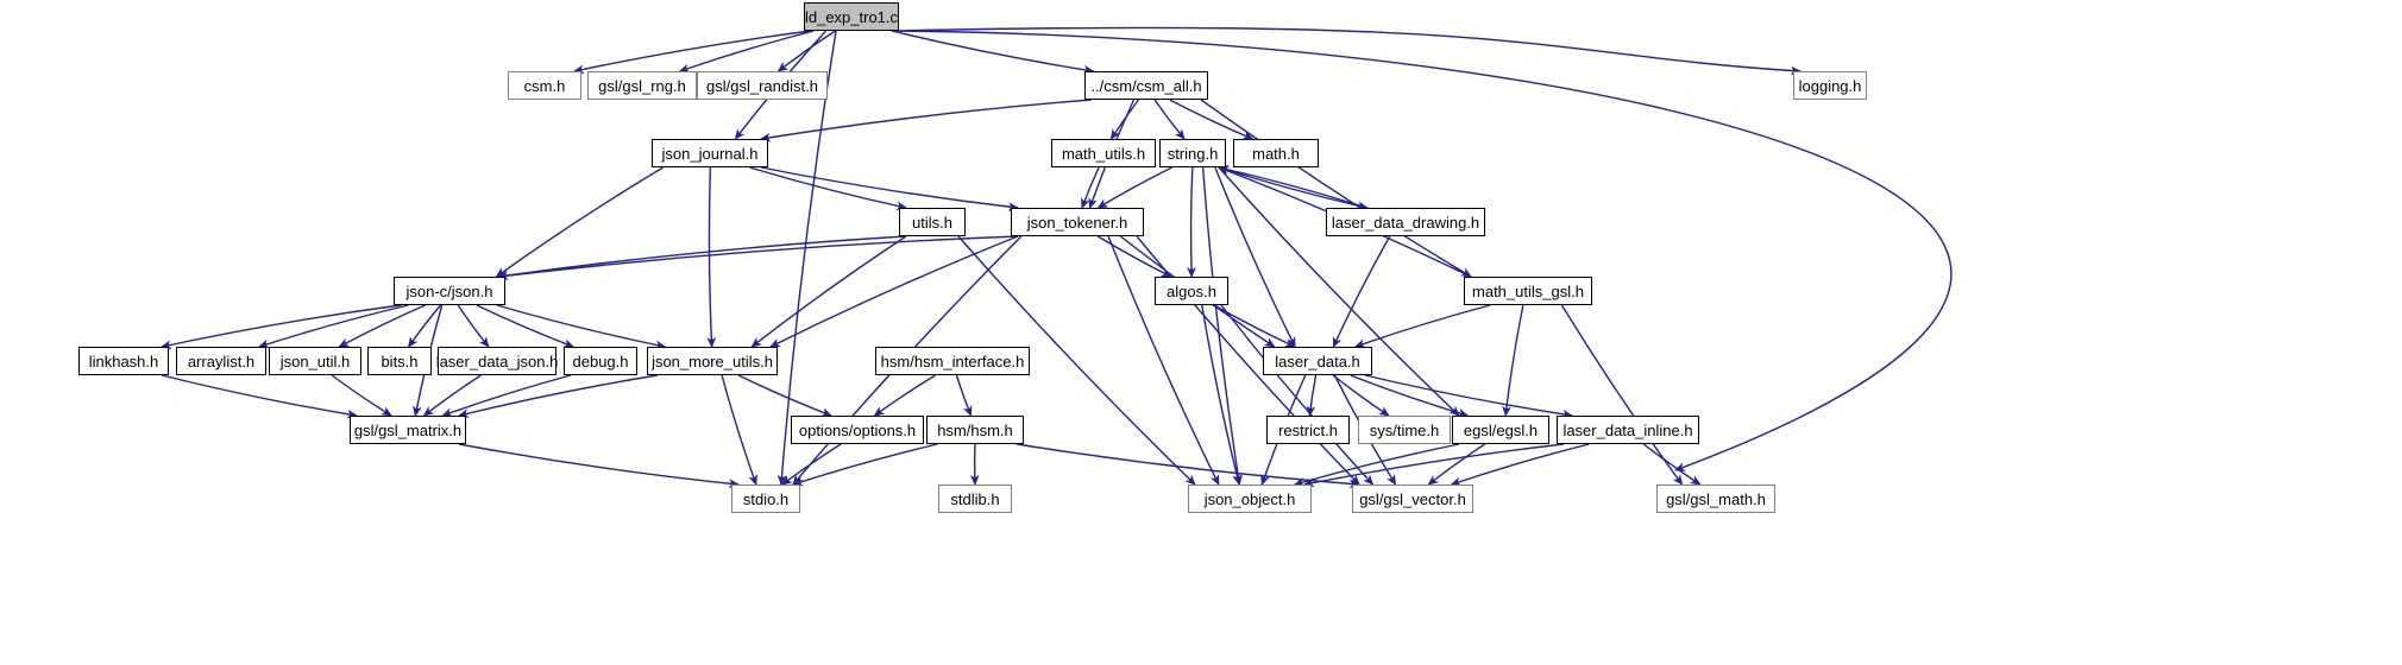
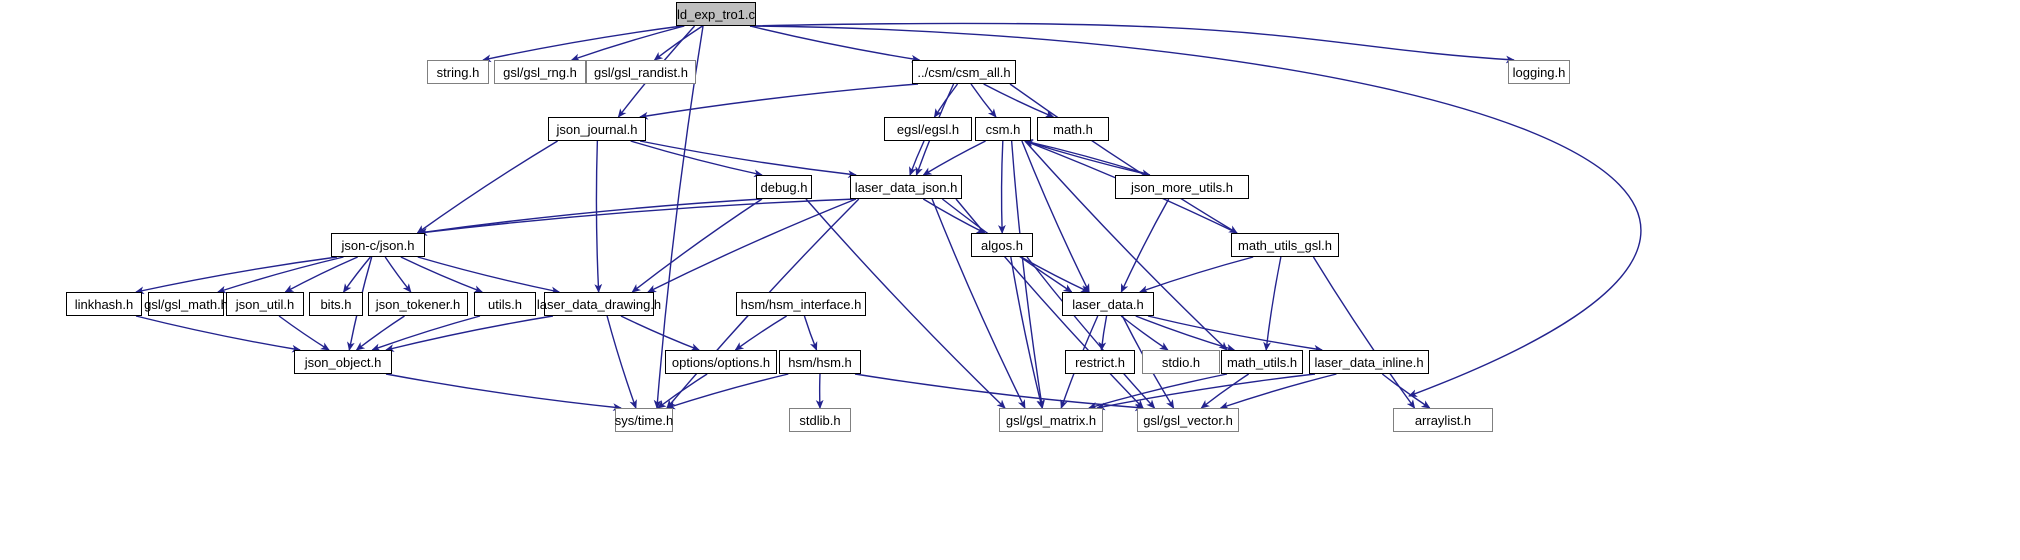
  ld_exp_tro1.c
- csm.h
+ string.h
  gsl/gsl_rng.h
  gsl/gsl_randist.h
  ../csm/csm_all.h
  logging.h
  json_journal.h
- math_utils.h
+ egsl/egsl.h
- string.h
+ csm.h
  math.h
- utils.h
+ debug.h
- json_tokener.h
+ laser_data_json.h
- laser_data_drawing.h
+ json_more_utils.h
  json-c/json.h
  algos.h
  math_utils_gsl.h
  linkhash.h
- arraylist.h
+ gsl/gsl_math.h
  json_util.h
  bits.h
- laser_data_json.h
+ json_tokener.h
- debug.h
+ utils.h
- json_more_utils.h
+ laser_data_drawing.h
  hsm/hsm_interface.h
  laser_data.h
- gsl/gsl_matrix.h
+ json_object.h
  options/options.h
  hsm/hsm.h
  restrict.h
- sys/time.h
+ stdio.h
- egsl/egsl.h
+ math_utils.h
  laser_data_inline.h
- stdio.h
+ sys/time.h
  stdlib.h
- json_object.h
+ gsl/gsl_matrix.h
  gsl/gsl_vector.h
- gsl/gsl_math.h
+ arraylist.h
